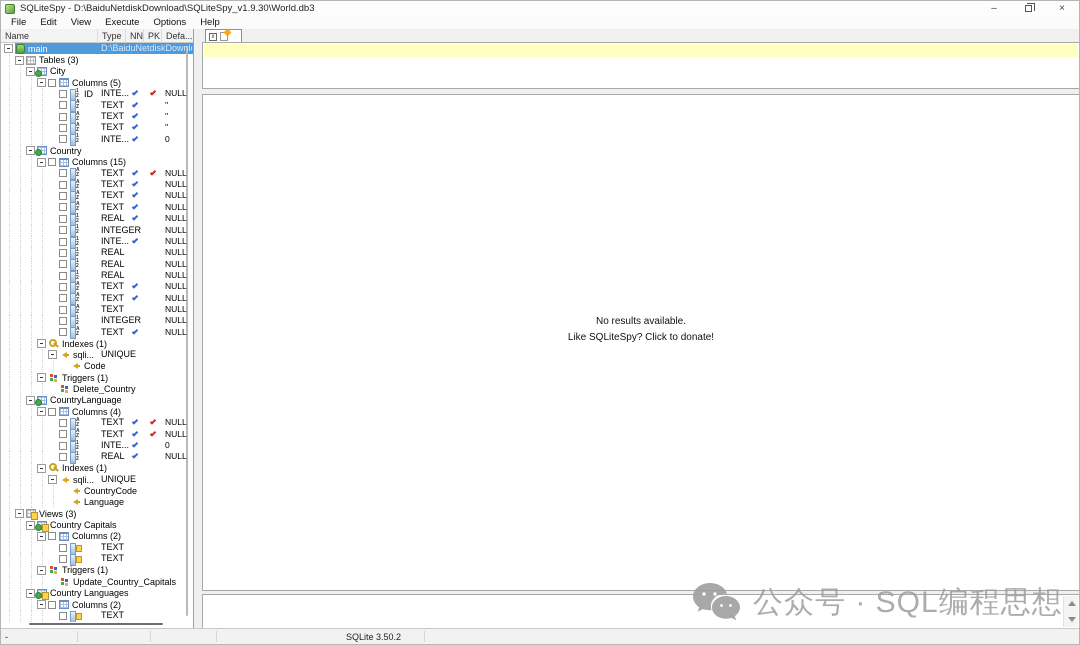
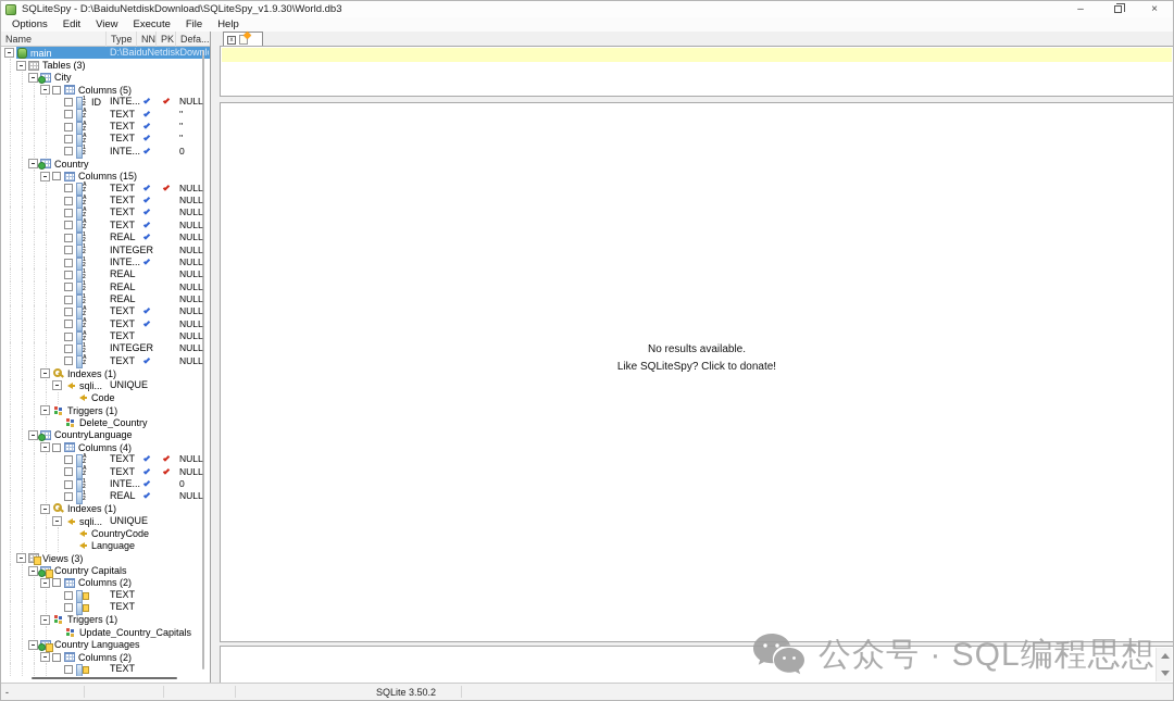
  SQLiteSpy - D:\BaiduNetdiskDownload\SQLiteSpy_v1.9.30\World.db3
  –
  ×
- File
+ Options
  Edit
  View
  Execute
- Options
+ File
  Help
  Name
  Type
  NN
  PK
  Defa...
  main
  D:\BaiduNetdiskDownl
  Tables (3)
  City
  Columns (5)
  ID
  INTE...
  NULL
  TEXT
  ''
  TEXT
  ''
  TEXT
  ''
  INTE...
  0
  Country
  Columns (15)
  TEXT
  NULL
  TEXT
  NULL
  TEXT
  NULL
  TEXT
  NULL
  REAL
  NULL
  INTEGER
  NULL
  INTE...
  NULL
  REAL
  NULL
  REAL
  NULL
  REAL
  NULL
  TEXT
  NULL
  TEXT
  NULL
  TEXT
  NULL
  INTEGER
  NULL
  TEXT
  NULL
  Indexes (1)
  sqli...
  UNIQUE
  Code
  Triggers (1)
  Delete_Country
  CountryLanguage
  Columns (4)
  TEXT
  NULL
  TEXT
  NULL
  INTE...
  0
  REAL
  NULL
  Indexes (1)
  sqli...
  UNIQUE
  CountryCode
  Language
  Views (3)
  Country Capitals
  Columns (2)
  TEXT
  TEXT
  Triggers (1)
  Update_Country_Capitals
  Country Languages
  Columns (2)
  TEXT
  No results available.
  Like SQLiteSpy? Click to donate!
  公众号 · SQL编程思想
  -
  SQLite 3.50.2
